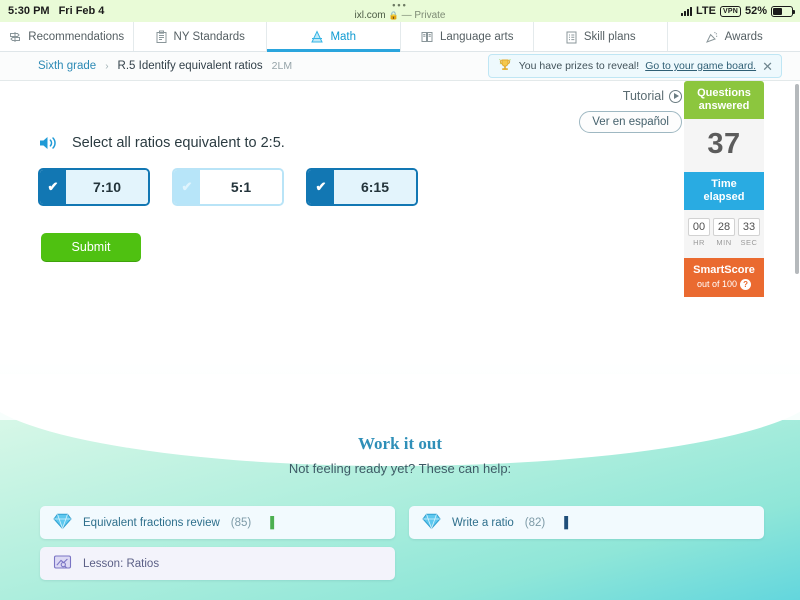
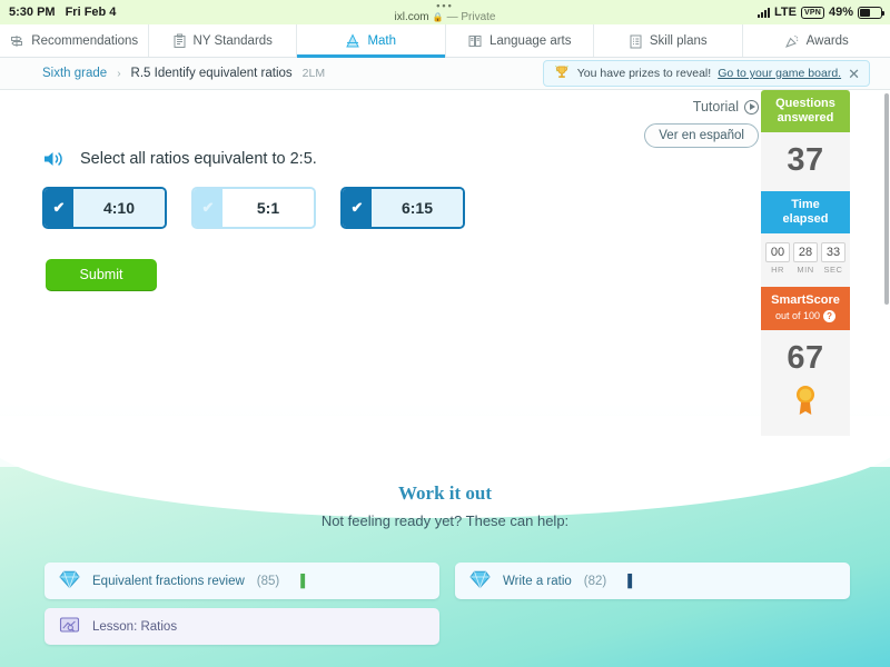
  5:30 PM
  Fri Feb 4
  •••
  ixl.com
  🔒
  — Private
  LTE
- 52%
+ 49%
  Recommendations
  NY Standards
  Math
  Language arts
  Skill plans
  Awards
  Sixth grade
  ›
  R.5 Identify equivalent ratios
  2LM
  You have prizes to reveal!
  Go to your game board.
  ✕
  Tutorial
  Ver en español
  Select all ratios equivalent to 2:5.
  ✔
- 7:10
+ 4:10
  ✔
  5:1
  ✔
  6:15
  Submit
  Questions
  answered
  37
  Time
  elapsed
  00
  HR
  28
  MIN
  33
  SEC
  SmartScore
  out of 100
  ?
+ 67
  Work it out
  Not feeling ready yet? These can help:
  Equivalent fractions review
  (85)
  ▐
  Write a ratio
  (82)
  ▐
  Lesson: Ratios
